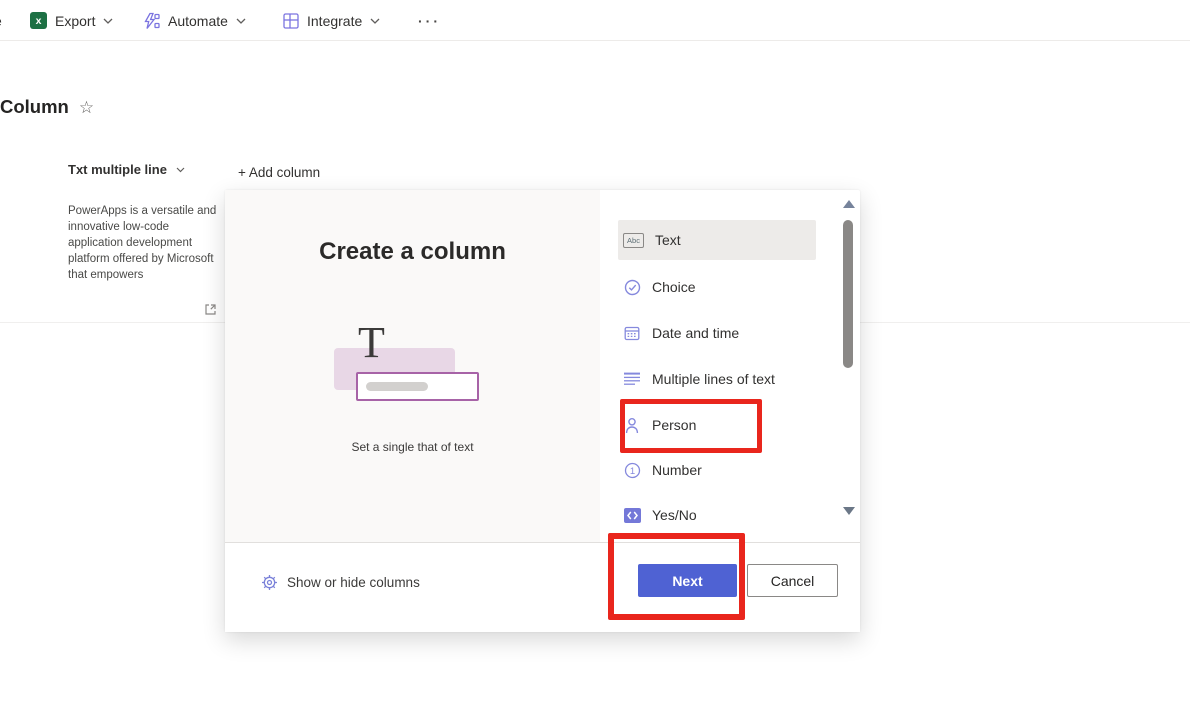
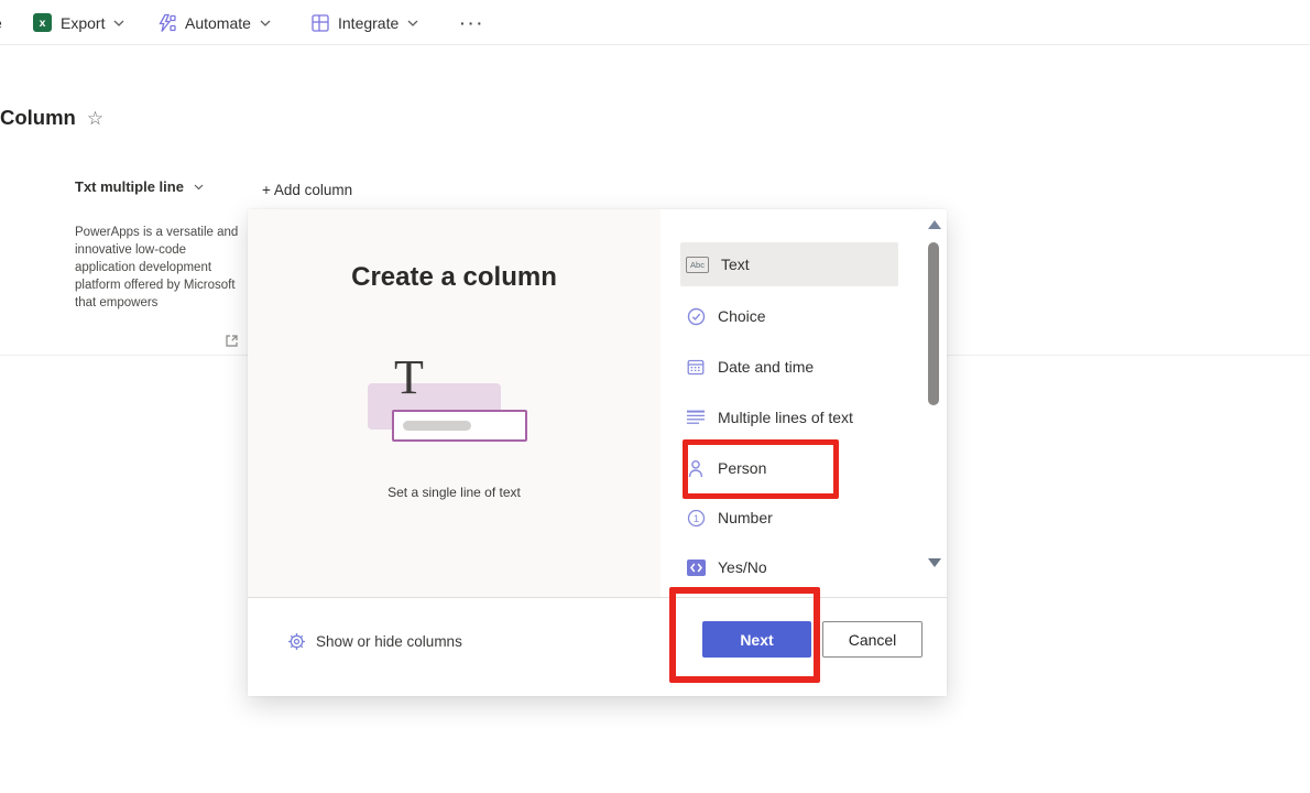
  x
  Export
  Automate
  Integrate
  ···
  Column
  ☆
  Txt multiple line
  + Add column
  PowerApps is a versatile and innovative low-code application development platform offered by Microsoft that empowers
  Create a column
  T
- Set a single that of text
+ Set a single line of text
  Abc
  Text
  Choice
  Date and time
  Multiple lines of text
  Person
  1
  Number
  Yes/No
  Show or hide columns
  Next
  Cancel
